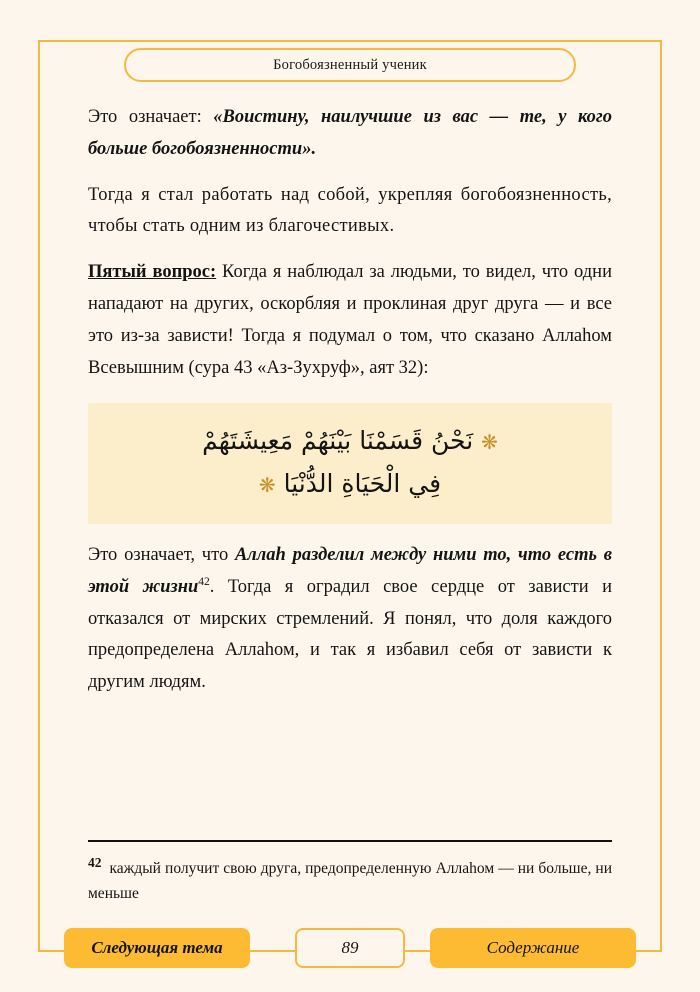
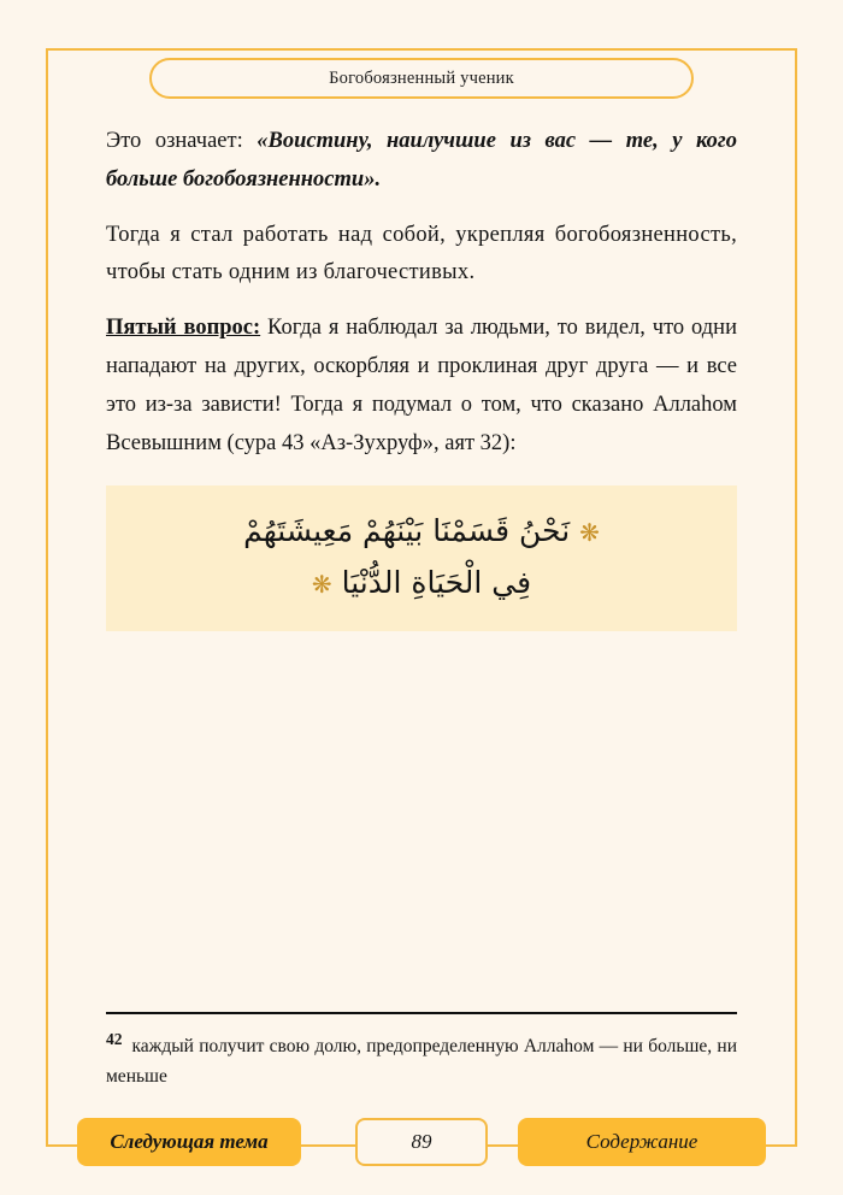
  Богобоязненный ученик
  Это означает: «Воистину, наилучшие из вас — те, у кого больше богобоязненности».
  Тогда я стал работать над собой, укрепляя богобоязненность, чтобы стать одним из благочестивых.
  Пятый вопрос: Когда я наблюдал за людьми, то видел, что одни нападают на других, оскорбляя и проклиная друг друга — и все это из-за зависти! Тогда я подумал о том, что сказано Аллаhом Всевышним (сура 43 «Аз-Зухруф», аят 32):
  ❋ نَحْنُ قَسَمْنَا بَيْنَهُمْ مَعِيشَتَهُمْ
  فِي الْحَيَاةِ الدُّنْيَا ❋
- Это означает, что Аллаh разделил между ними то, что есть в этой жизни42. Тогда я оградил свое сердце от зависти и отказался от мирских стремлений. Я понял, что доля каждого предопределена Аллаhом, и так я избавил себя от зависти к другим людям.
- 42 каждый получит свою друга, предопределенную Аллаhом — ни больше, ни меньше
+ 42 каждый получит свою долю, предопределенную Аллаhом — ни больше, ни меньше
  Следующая тема
  89
  Содержание
